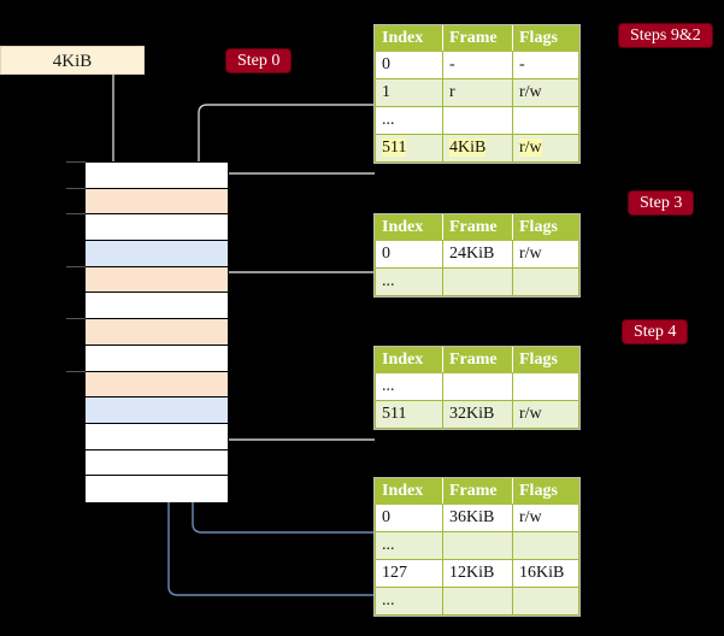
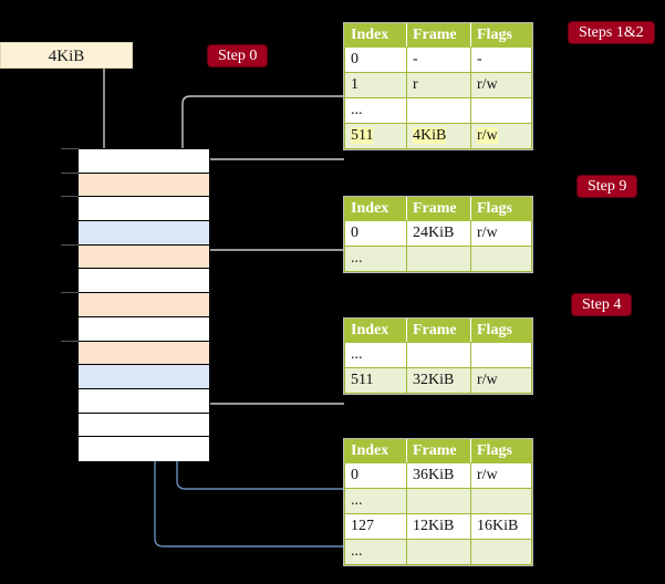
  4KiB
  Index	Frame	Flags
  0	-	-
  1	r	r/w
  ...
  511	4KiB	r/w
  Index	Frame	Flags
  0	24KiB	r/w
  ...
  Index	Frame	Flags
  ...
  511	32KiB	r/w
  Index	Frame	Flags
  0	36KiB	r/w
  ...
  127	12KiB	16KiB
  ...
  Step 0
- Steps 9&2
+ Steps 1&2
- Step 3
+ Step 9
  Step 4
